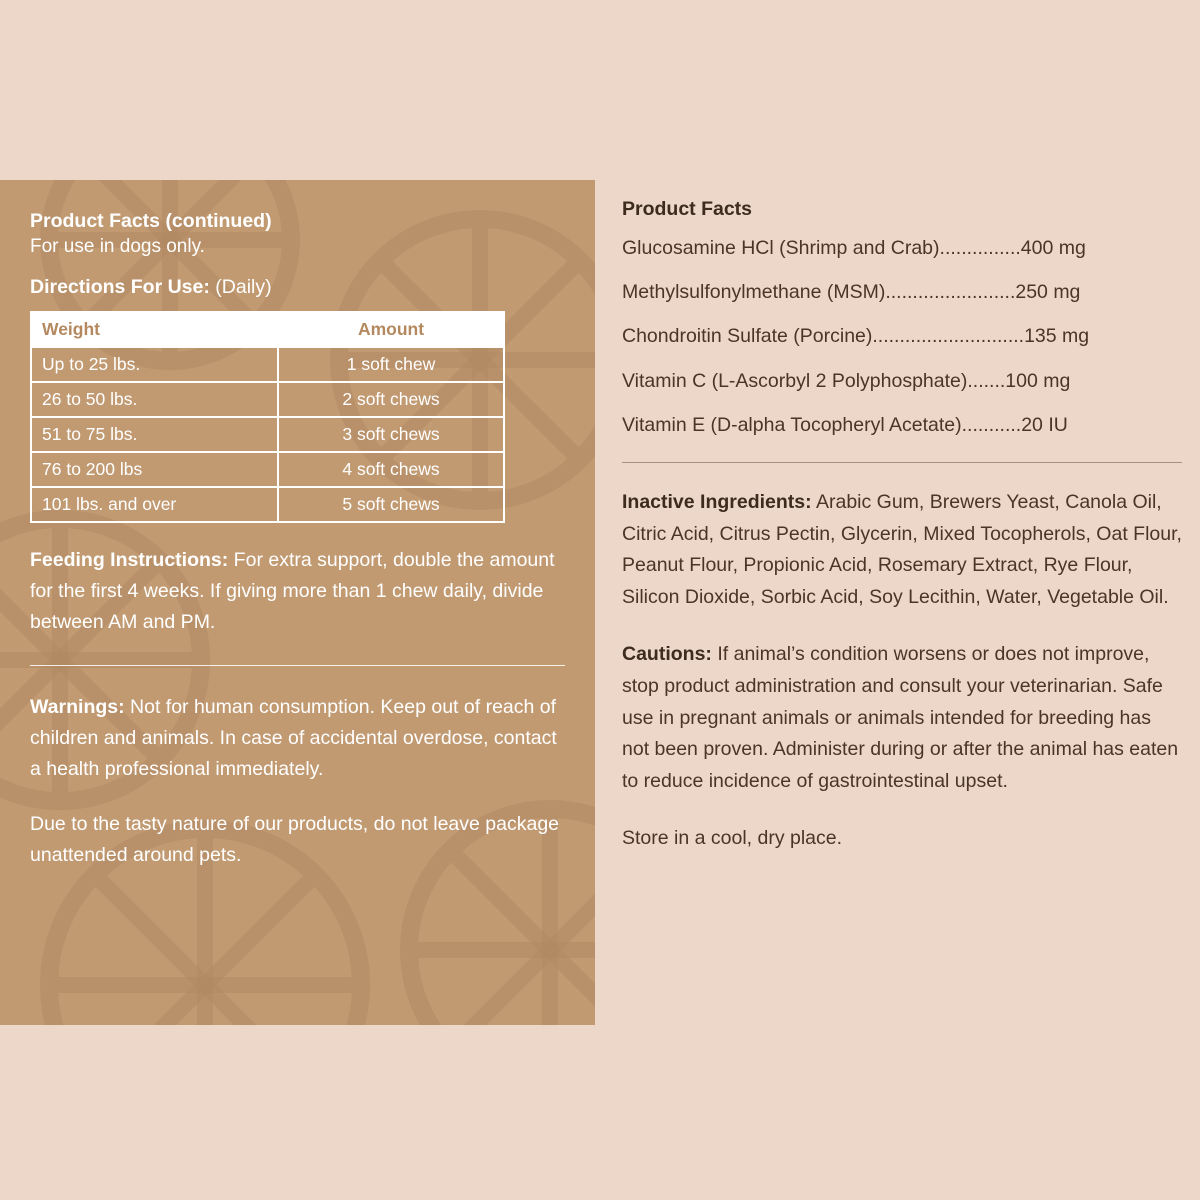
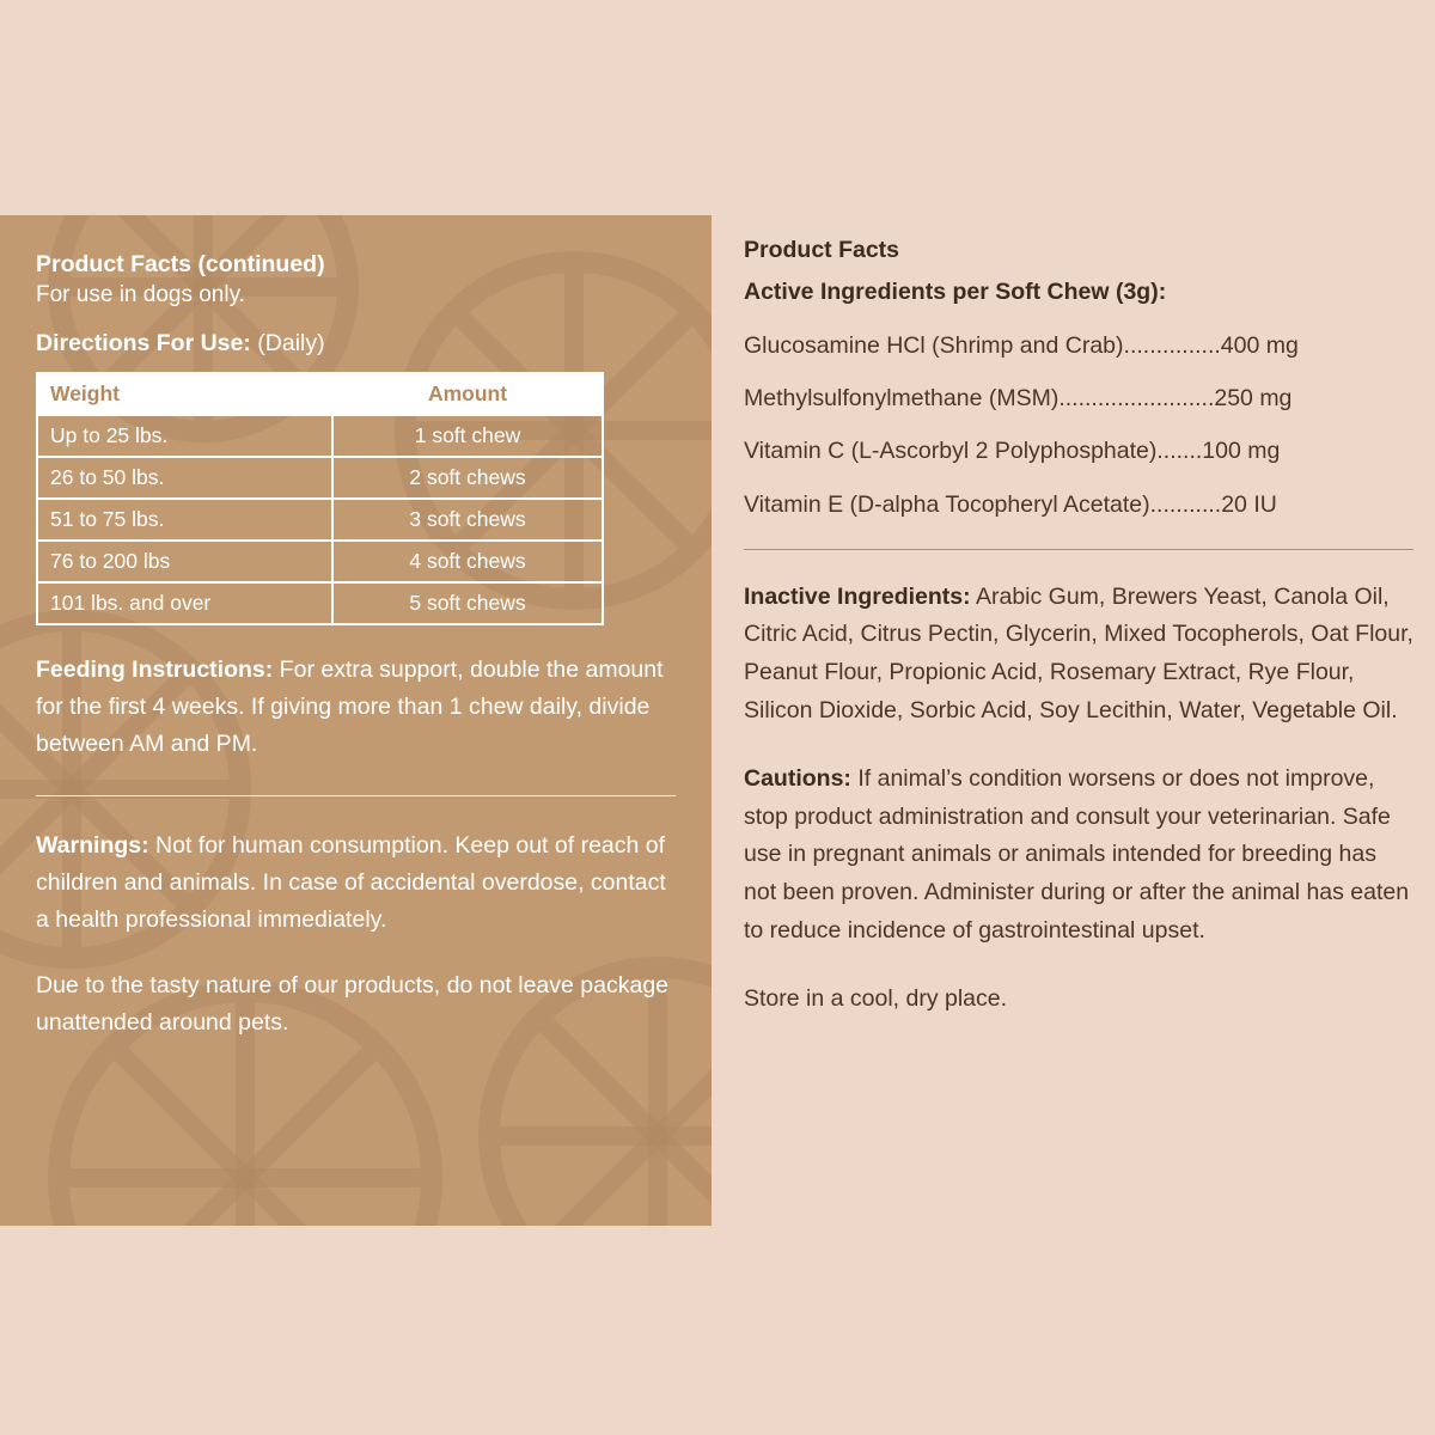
  Product Facts (continued)
  For use in dogs only.
  Directions For Use: (Daily)
  Weight	Amount
  Up to 25 lbs.	1 soft chew
  26 to 50 lbs.	2 soft chews
  51 to 75 lbs.	3 soft chews
  76 to 200 lbs	4 soft chews
  101 lbs. and over	5 soft chews
  Feeding Instructions: For extra support, double the amount for the first 4 weeks. If giving more than 1 chew daily, divide between AM and PM.
  Warnings: Not for human consumption. Keep out of reach of children and animals. In case of accidental overdose, contact a health professional immediately.
  Due to the tasty nature of our products, do not leave package unattended around pets.
  Product Facts
+ Active Ingredients per Soft Chew (3g):
  Glucosamine HCl (Shrimp and Crab)...............400 mg
  Methylsulfonylmethane (MSM)........................250 mg
- Chondroitin Sulfate (Porcine)............................135 mg
  Vitamin C (L-Ascorbyl 2 Polyphosphate).......100 mg
  Vitamin E (D-alpha Tocopheryl Acetate)...........20 IU
  Inactive Ingredients: Arabic Gum, Brewers Yeast, Canola Oil, Citric Acid, Citrus Pectin, Glycerin, Mixed Tocopherols, Oat Flour, Peanut Flour, Propionic Acid, Rosemary Extract, Rye Flour, Silicon Dioxide, Sorbic Acid, Soy Lecithin, Water, Vegetable Oil.
  Cautions: If animal’s condition worsens or does not improve, stop product administration and consult your veterinarian. Safe use in pregnant animals or animals intended for breeding has not been proven. Administer during or after the animal has eaten to reduce incidence of gastrointestinal upset.
  Store in a cool, dry place.
